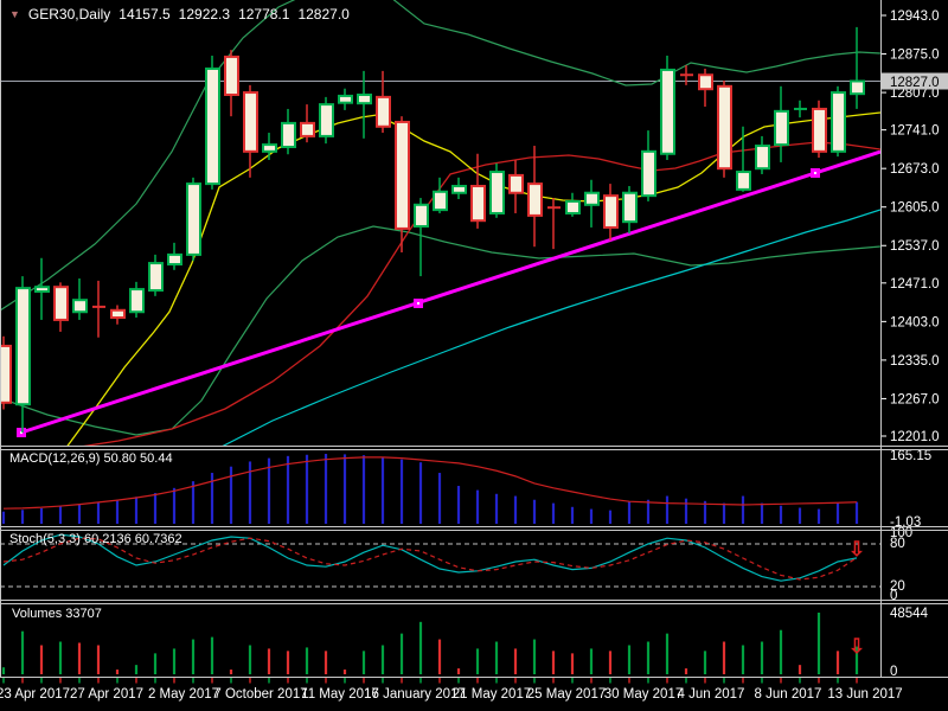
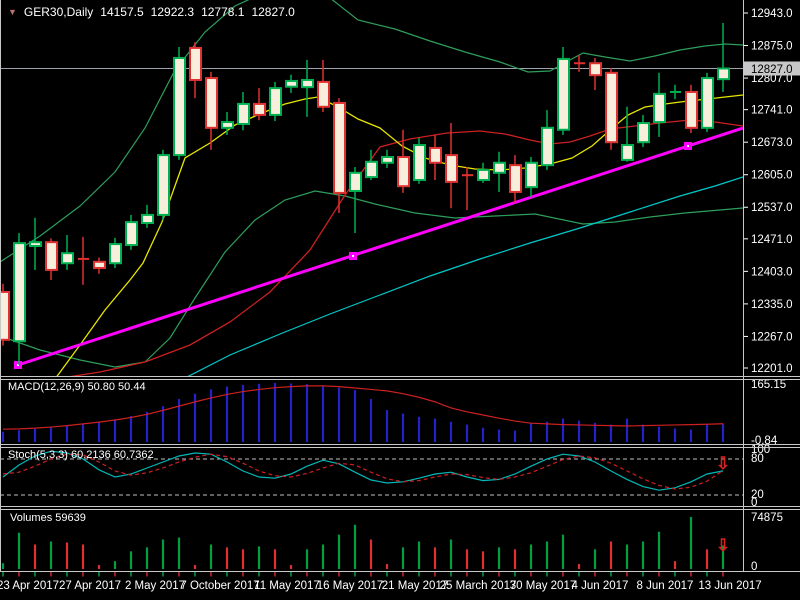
  ▼
  GER30,Daily
  14157.5
  12922.3
  12778.1
  12827.0
  MACD(12,26,9) 50.80 50.44
  Stoch(5,3,3) 60.2136 60.7362
- Volumes 33707
+ Volumes 59639
  12943.0
  12875.0
  12807.0
  12741.0
  12673.0
  12605.0
  12537.0
  12471.0
  12403.0
  12335.0
  12267.0
  12201.0
  12827.0
  165.15
- -1.03
+ -0.84
  100
  80
  20
  0
- 48544
+ 74875
  0
  ⇩
  ⇩
  23 Apr 2017
  27 Apr 2017
  2 May 2017
  7 October 2017
  11 May 2017
- 16 January 2017
+ 16 May 2017
  21 May 2017
- 25 May 2017
+ 25 March 2017
  30 May 2017
  4 Jun 2017
  8 Jun 2017
  13 Jun 2017
